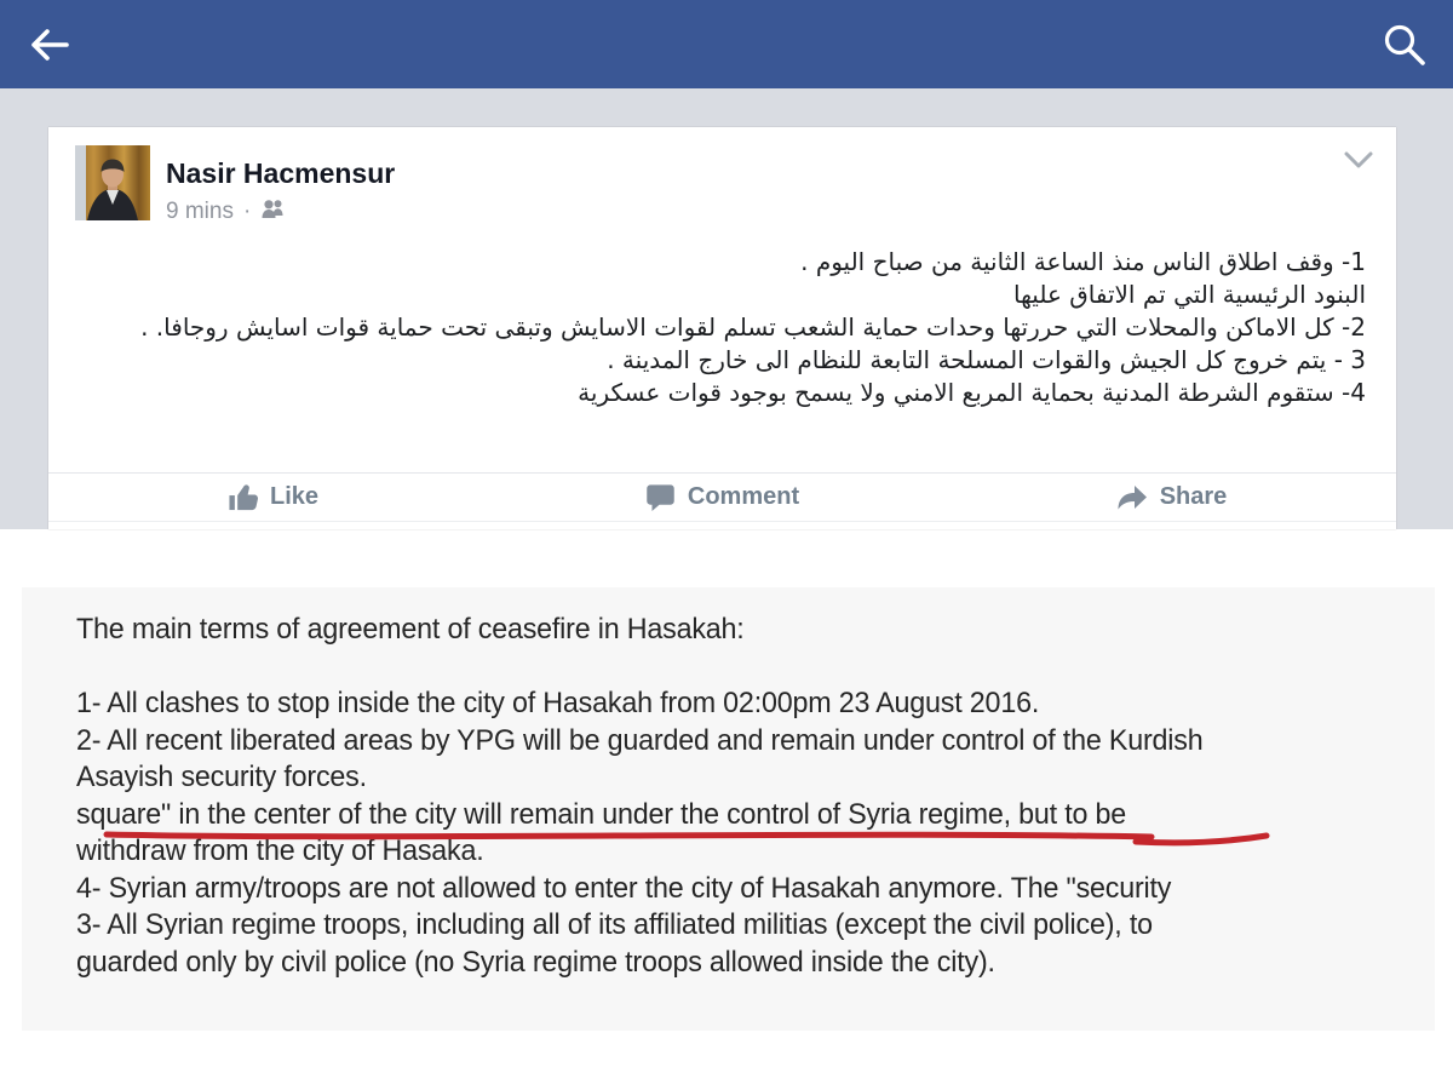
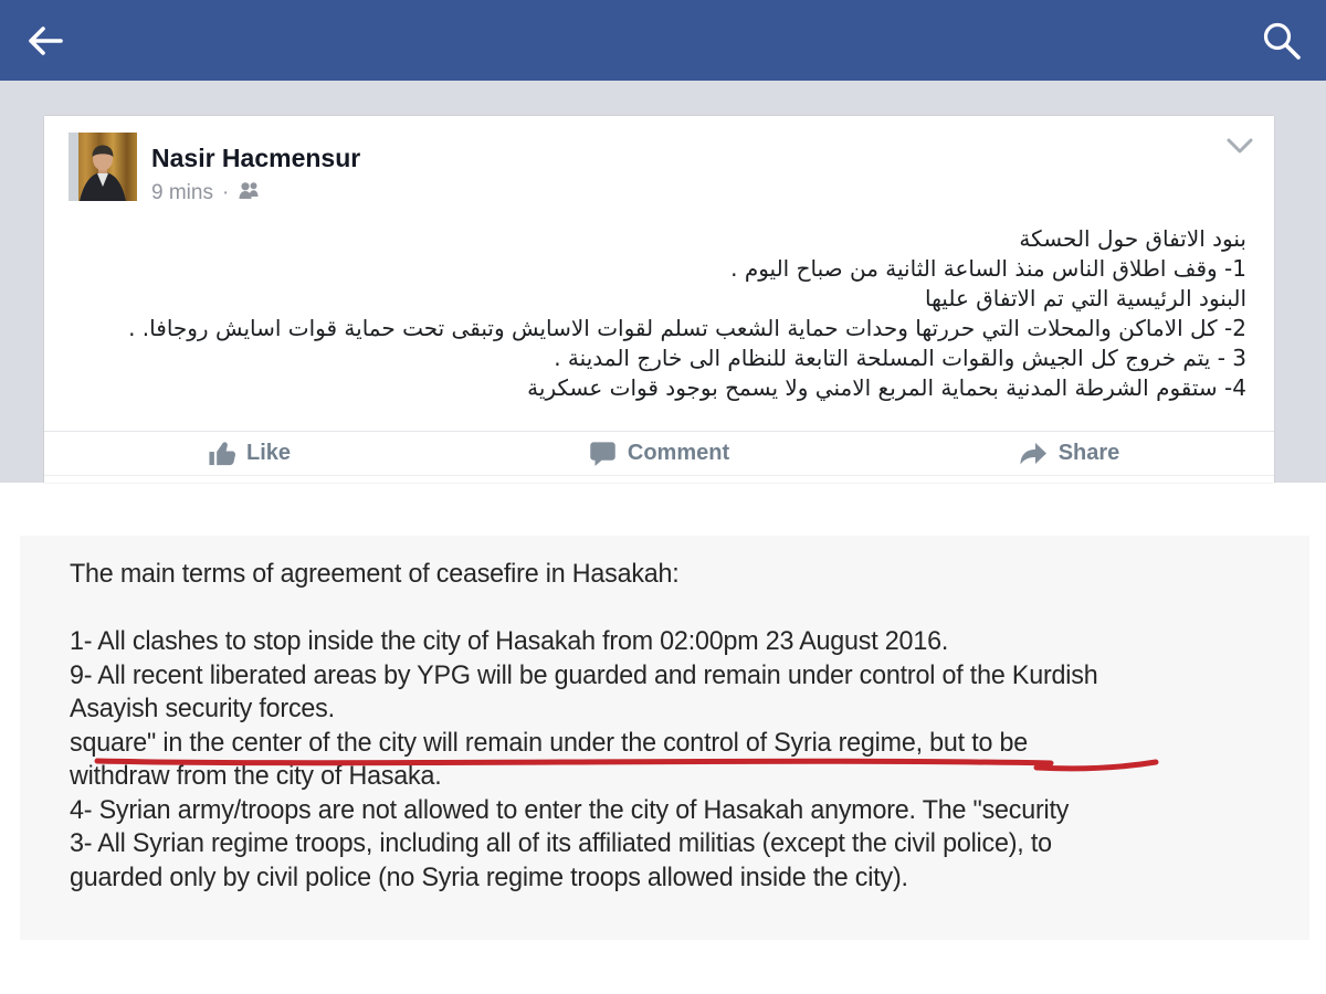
  Nasir Hacmensur
  9 mins
  ·
+ بنود الاتفاق حول الحسكة
  1- وقف اطلاق الناس منذ الساعة الثانية من صباح اليوم .
  البنود الرئيسية التي تم الاتفاق عليها
  2- كل الاماكن والمحلات التي حررتها وحدات حماية الشعب تسلم لقوات الاسايش وتبقى تحت حماية قوات اسايش روجافا. .
  3 - يتم خروج كل الجيش والقوات المسلحة التابعة للنظام الى خارج المدينة .
  4- ستقوم الشرطة المدنية بحماية المربع الامني ولا يسمح بوجود قوات عسكرية
  Like
  Comment
  Share
  The main terms of agreement of ceasefire in Hasakah:
  1- All clashes to stop inside the city of Hasakah from 02:00pm 23 August 2016.
- 2- All recent liberated areas by YPG will be guarded and remain under control of the Kurdish
+ 9- All recent liberated areas by YPG will be guarded and remain under control of the Kurdish
  Asayish security forces.
  square" in the center of the city will remain under the control of Syria regime, but to be
  withdraw from the city of Hasaka.
  4- Syrian army/troops are not allowed to enter the city of Hasakah anymore. The "security
  3- All Syrian regime troops, including all of its affiliated militias (except the civil police), to
  guarded only by civil police (no Syria regime troops allowed inside the city).
